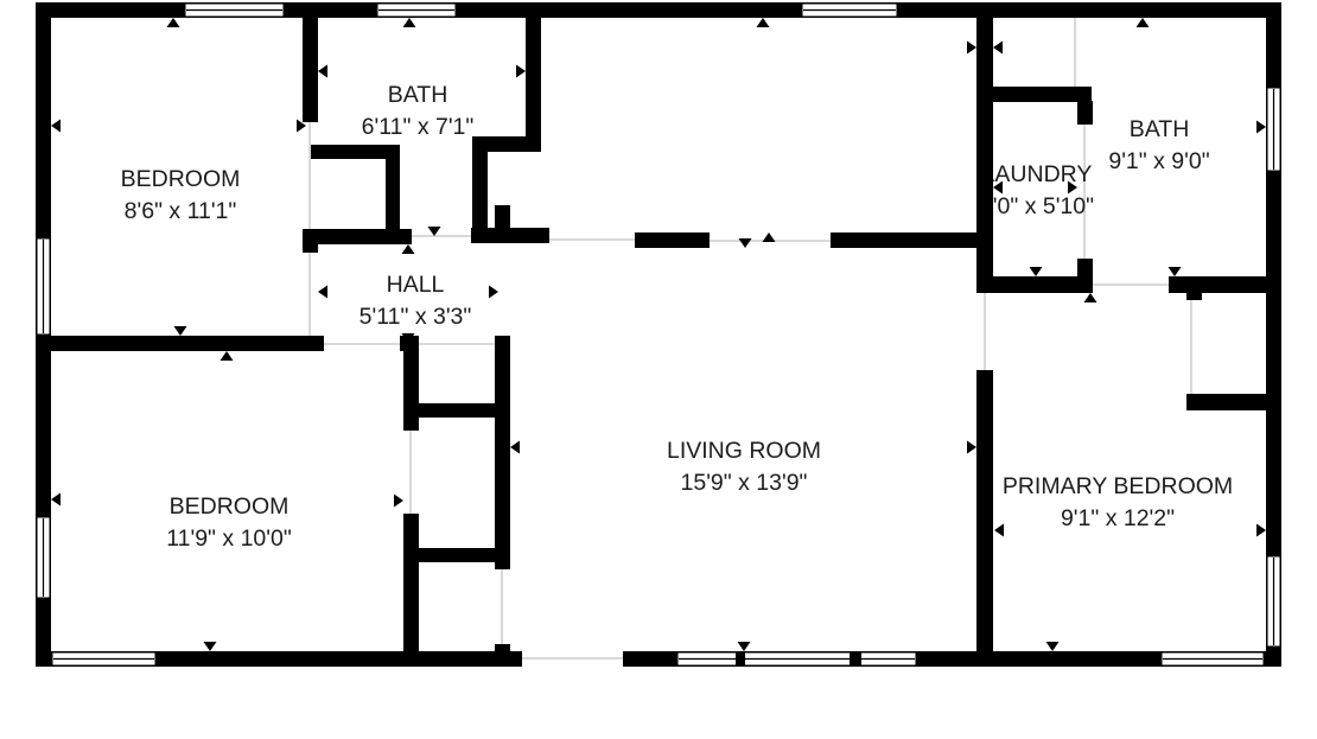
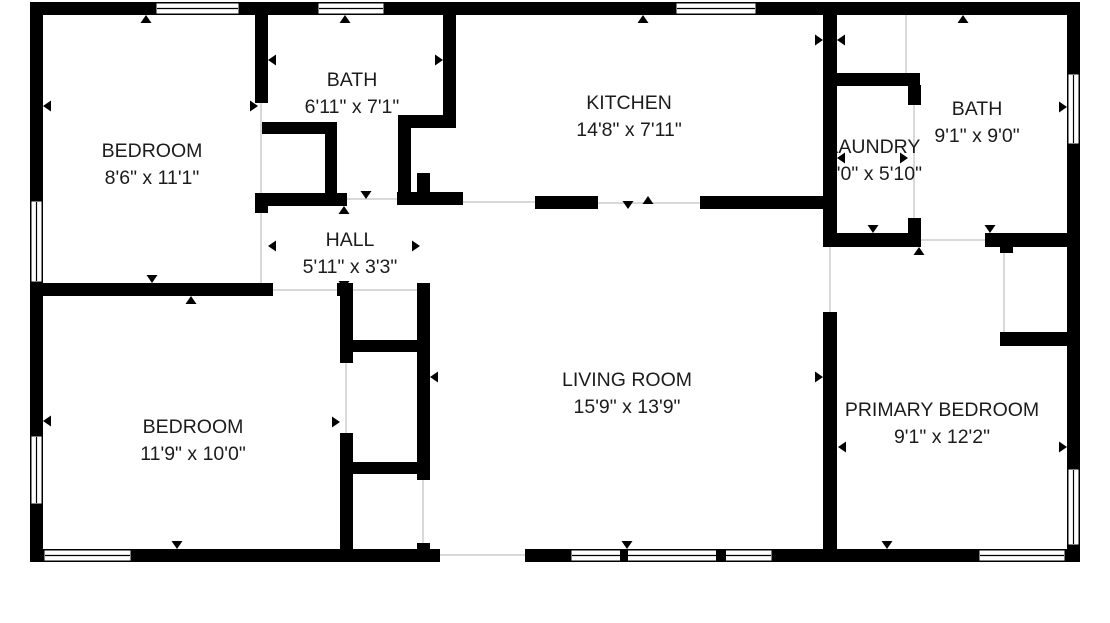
  BEDROOM
  8'6" x 11'1"
  BATH
  6'11" x 7'1"
+ KITCHEN
+ 14'8" x 7'11"
  AUNDRY
  '0" x 5'10"
  BATH
  9'1" x 9'0"
  HALL
  5'11" x 3'3"
  LIVING ROOM
  15'9" x 13'9"
  BEDROOM
  11'9" x 10'0"
  PRIMARY BEDROOM
  9'1" x 12'2"
